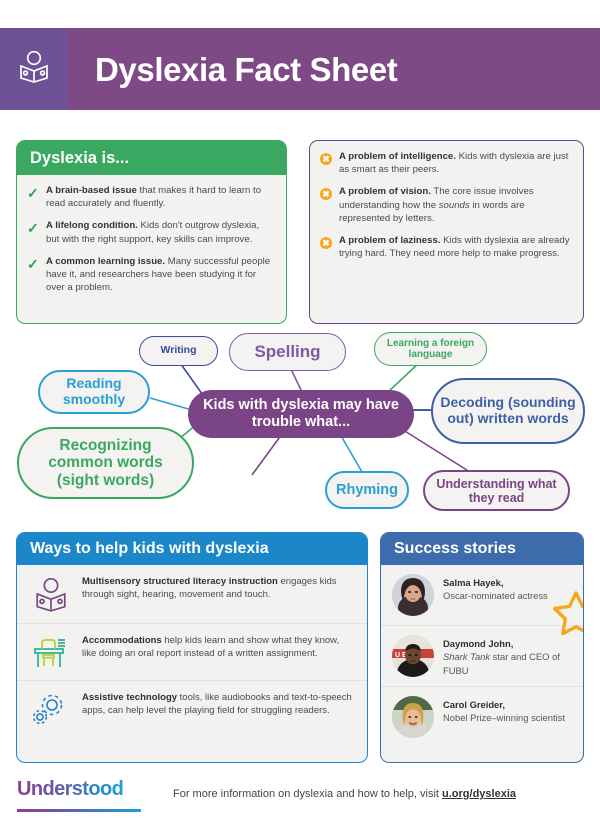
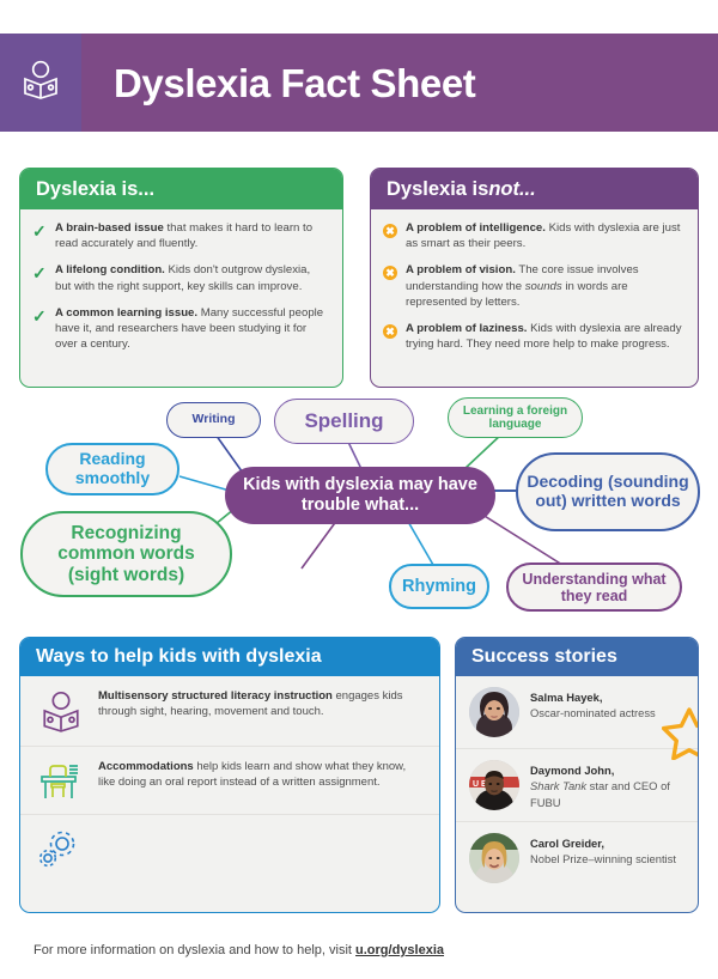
  Dyslexia Fact Sheet
  Dyslexia is...
  ✓
  A brain-based issue that makes it hard to learn to read accurately and fluently.
  ✓
  A lifelong condition. Kids don't outgrow dyslexia, but with the right support, key skills can improve.
  ✓
- A common learning issue. Many successful people have it, and researchers have been studying it for over a problem.
+ A common learning issue. Many successful people have it, and researchers have been studying it for over a century.
+ Dyslexia is
+ not...
  ✖
  A problem of intelligence. Kids with dyslexia are just as smart as their peers.
  ✖
  A problem of vision. The core issue involves understanding how the sounds in words are represented by letters.
  ✖
  A problem of laziness. Kids with dyslexia are already trying hard. They need more help to make progress.
  Kids with dyslexia may have trouble what...
  Writing
  Spelling
  Learning a foreign language
  Reading smoothly
  Decoding (sounding out) written words
  Recognizing common words (sight words)
  Rhyming
  Understanding what they read
  Ways to help kids with dyslexia
  Multisensory structured literacy instruction engages kids through sight, hearing, movement and touch.
  Accommodations help kids learn and show what they know, like doing an oral report instead of a written assignment.
- Assistive technology tools, like audiobooks and text-to-speech apps, can help level the playing field for struggling readers.
  Success stories
  Salma Hayek,
  Oscar-nominated actress
  Daymond John,
  Shark Tank star and CEO of FUBU
  Carol Greider,
  Nobel Prize–winning scientist
- Understood
  For more information on dyslexia and how to help, visit u.org/dyslexia
